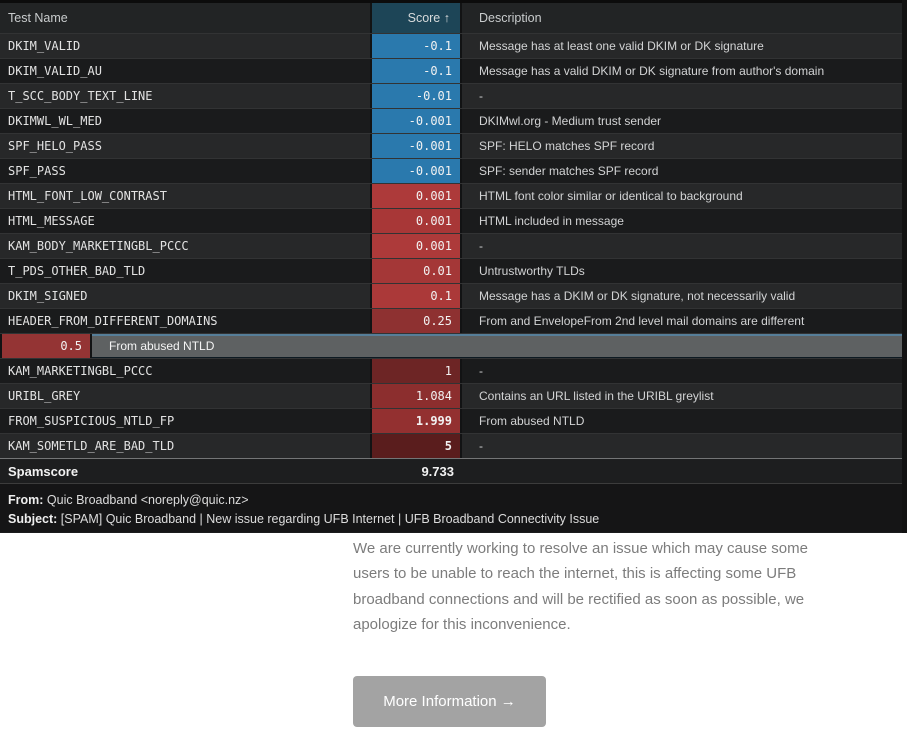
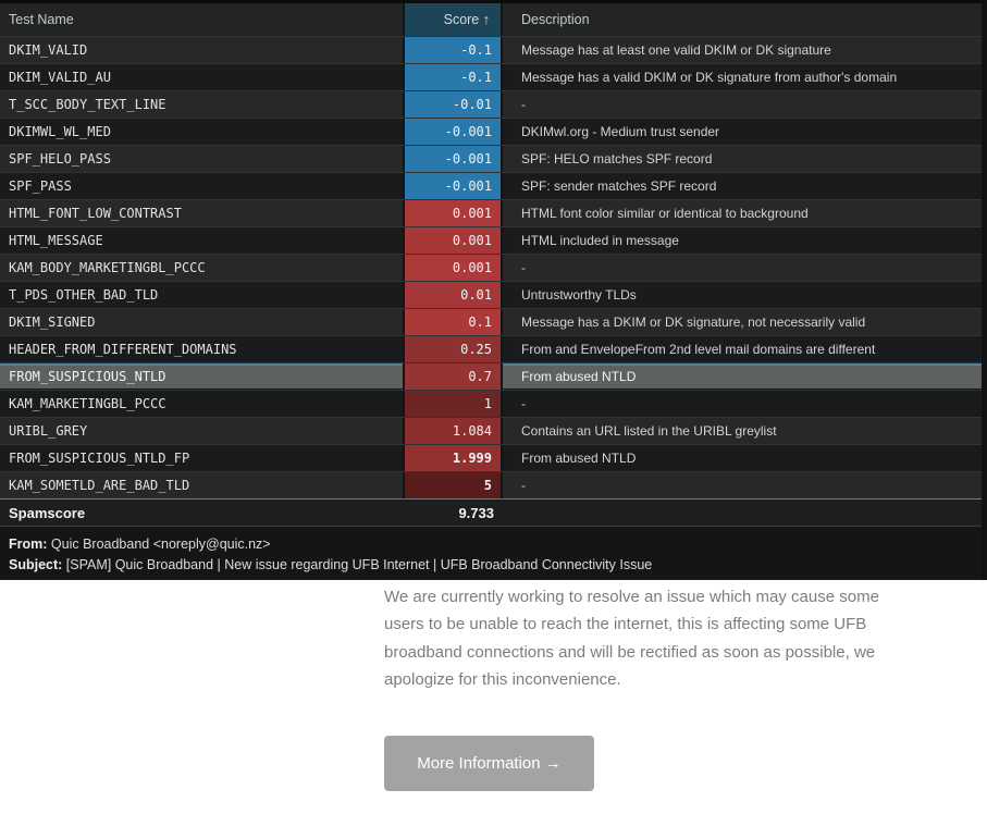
  Test Name
  Score ↑
  Description
  DKIM_VALID
  -0.1
  Message has at least one valid DKIM or DK signature
  DKIM_VALID_AU
  -0.1
  Message has a valid DKIM or DK signature from author's domain
  T_SCC_BODY_TEXT_LINE
  -0.01
  -
  DKIMWL_WL_MED
  -0.001
  DKIMwl.org - Medium trust sender
  SPF_HELO_PASS
  -0.001
  SPF: HELO matches SPF record
  SPF_PASS
  -0.001
  SPF: sender matches SPF record
  HTML_FONT_LOW_CONTRAST
  0.001
  HTML font color similar or identical to background
  HTML_MESSAGE
  0.001
  HTML included in message
  KAM_BODY_MARKETINGBL_PCCC
  0.001
  -
  T_PDS_OTHER_BAD_TLD
  0.01
  Untrustworthy TLDs
  DKIM_SIGNED
  0.1
  Message has a DKIM or DK signature, not necessarily valid
  HEADER_FROM_DIFFERENT_DOMAINS
  0.25
  From and EnvelopeFrom 2nd level mail domains are different
+ FROM_SUSPICIOUS_NTLD
- 0.5
+ 0.7
  From abused NTLD
  KAM_MARKETINGBL_PCCC
  1
  -
  URIBL_GREY
  1.084
  Contains an URL listed in the URIBL greylist
  FROM_SUSPICIOUS_NTLD_FP
  1.999
  From abused NTLD
  KAM_SOMETLD_ARE_BAD_TLD
  5
  -
  Spamscore
  9.733
  From: Quic Broadband <noreply@quic.nz>
  Subject: [SPAM] Quic Broadband | New issue regarding UFB Internet | UFB Broadband Connectivity Issue
  We are currently working to resolve an issue which may cause some users to be unable to reach the internet, this is affecting some UFB broadband connections and will be rectified as soon as possible, we apologize for this inconvenience.
  More Information →
